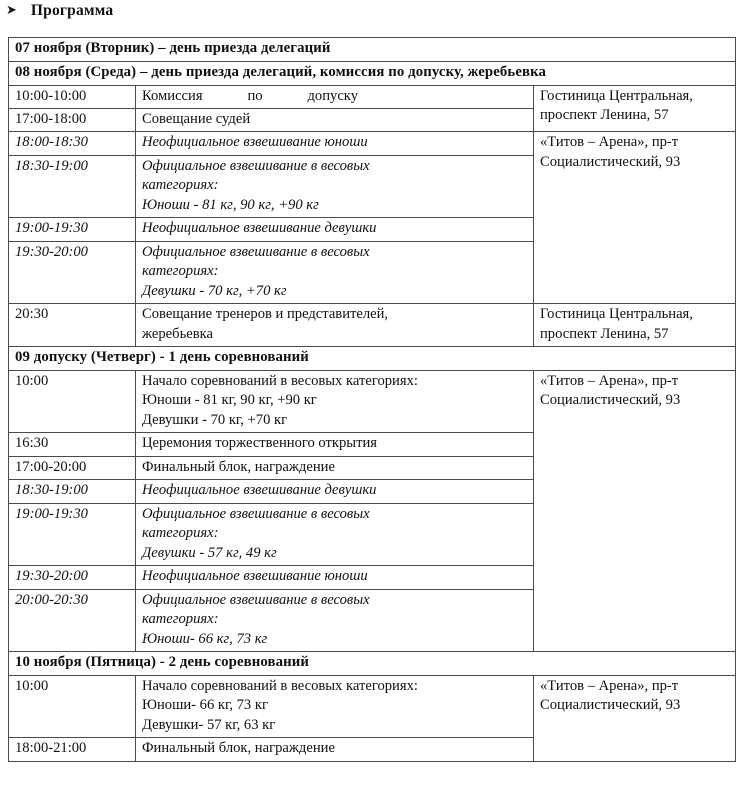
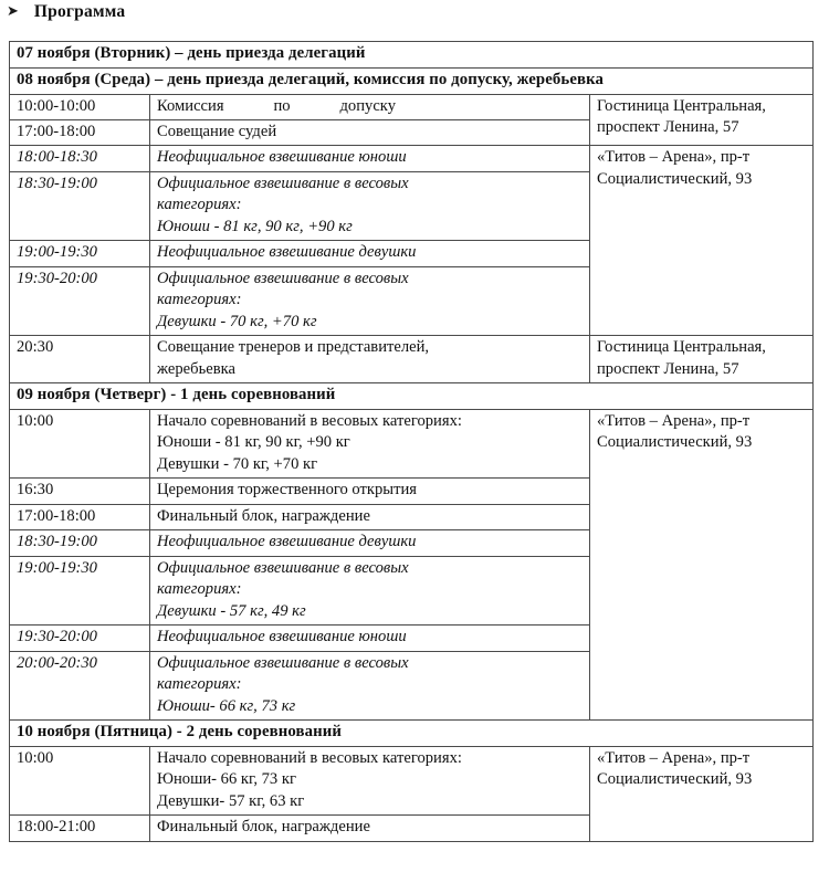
  ➤
  Программа
  07 ноября (Вторник) – день приезда делегаций
  08 ноября (Среда) – день приезда делегаций, комиссия по допуску, жеребьевка
  10:00-10:00	Комиссия по допуску	Гостиница Центральная, проспект Ленина, 57
  17:00-18:00	Совещание судей
  18:00-18:30	Неофициальное взвешивание юноши	«Титов – Арена», пр-т Социалистический, 93
  18:30-19:00	Официальное взвешивание в весовых категориях: Юноши - 81 кг, 90 кг, +90 кг
  19:00-19:30	Неофициальное взвешивание девушки
  19:30-20:00	Официальное взвешивание в весовых категориях: Девушки - 70 кг, +70 кг
  20:30	Совещание тренеров и представителей, жеребьевка	Гостиница Центральная, проспект Ленина, 57
- 09 допуску (Четверг) - 1 день соревнований
+ 09 ноября (Четверг) - 1 день соревнований
  10:00	Начало соревнований в весовых категориях: Юноши - 81 кг, 90 кг, +90 кг Девушки - 70 кг, +70 кг	«Титов – Арена», пр-т Социалистический, 93
  16:30	Церемония торжественного открытия
- 17:00-20:00	Финальный блок, награждение
+ 17:00-18:00	Финальный блок, награждение
  18:30-19:00	Неофициальное взвешивание девушки
  19:00-19:30	Официальное взвешивание в весовых категориях: Девушки - 57 кг, 49 кг
  19:30-20:00	Неофициальное взвешивание юноши
  20:00-20:30	Официальное взвешивание в весовых категориях: Юноши- 66 кг, 73 кг
  10 ноября (Пятница) - 2 день соревнований
  10:00	Начало соревнований в весовых категориях: Юноши- 66 кг, 73 кг Девушки- 57 кг, 63 кг	«Титов – Арена», пр-т Социалистический, 93
  18:00-21:00	Финальный блок, награждение
